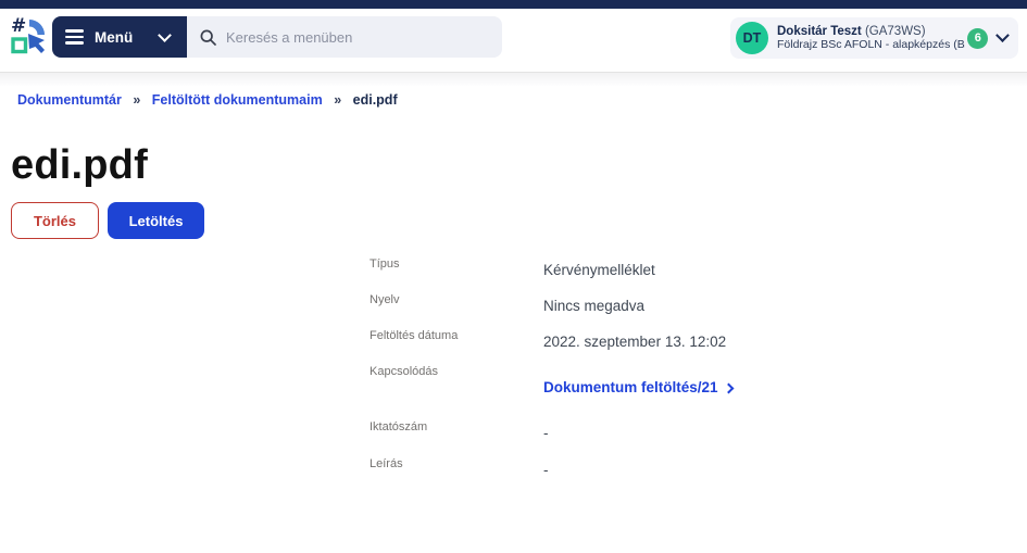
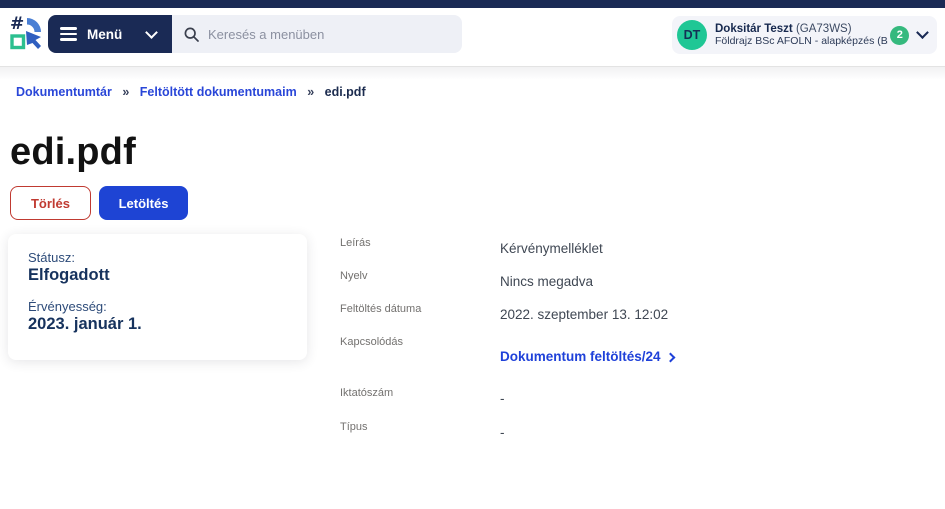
  #
  Menü
  Keresés a menüben
  DT
  Doksitár Teszt (GA73WS)
  Földrajz BSc AFOLN - alapképzés (B
- 6
+ 2
  Dokumentumtár » Feltöltött dokumentumaim » edi.pdf
  edi.pdf
  Törlés
  Letöltés
+ Státusz:
+ Elfogadott
+ Érvényesség:
+ 2023. január 1.
- Típus
+ Leírás
  Kérvénymelléklet
  Nyelv
  Nincs megadva
  Feltöltés dátuma
  2022. szeptember 13. 12:02
  Kapcsolódás
- Dokumentum feltöltés/21
+ Dokumentum feltöltés/24
  Iktatószám
  -
- Leírás
+ Típus
  -
